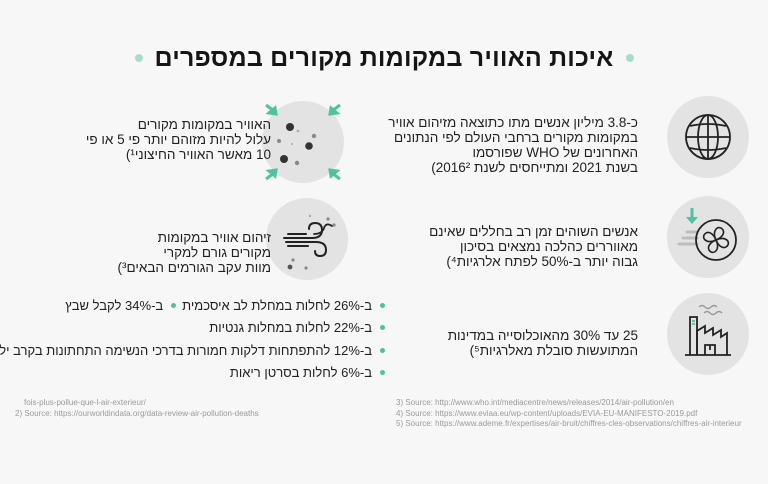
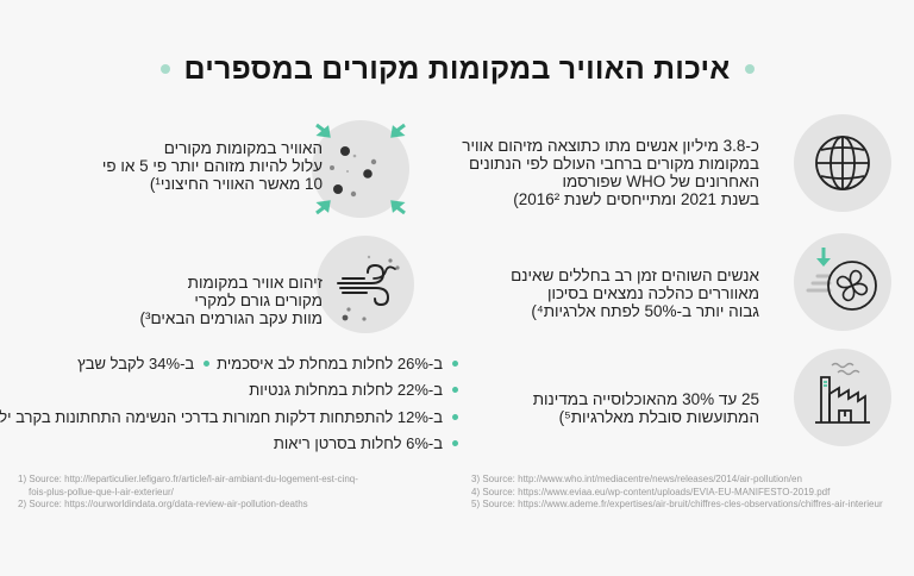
  איכות האוויר במקומות מקורים במספרים
  כ-3.8 מיליון אנשים מתו כתוצאה מזיהום אוויר
  במקומות מקורים ברחבי העולם לפי הנתונים
  האחרונים של WHO שפורסמו
  בשנת 2021 ומתייחסים לשנת 2016²)
  אנשים השוהים זמן רב בחללים שאינם
  מאווררים כהלכה נמצאים בסיכון
  גבוה יותר ב-50% לפתח אלרגיות⁴)
  25 עד 30% מהאוכלוסייה במדינות
  המתועשות סובלת מאלרגיות⁵)
  האוויר במקומות מקורים
  עלול להיות מזוהם יותר פי 5 או פי
  10 מאשר האוויר החיצוני¹)
  זיהום אוויר במקומות
  מקורים גורם למקרי
  מוות עקב הגורמים הבאים³)
  ב-26% לחלות במחלת לב איסכמית
  ב-34% לקבל שבץ
  ב-22% לחלות במחלות גנטיות
  ב-12% להתפתחות דלקות חמורות בדרכי הנשימה התחתונות בקרב יל
  ב-6% לחלות בסרטן ריאות
+ 1) Source: http://leparticulier.lefigaro.fr/article/l-air-ambiant-du-logement-est-cinq-
  fois-plus-pollue-que-l-air-exterieur/
  2) Source: https://ourworldindata.org/data-review-air-pollution-deaths
  3) Source: http://www.who.int/mediacentre/news/releases/2014/air-pollution/en
  4) Source: https://www.eviaa.eu/wp-content/uploads/EVIA-EU-MANIFESTO-2019.pdf
  5) Source: https://www.ademe.fr/expertises/air-bruit/chiffres-cles-observations/chiffres-air-interieur
